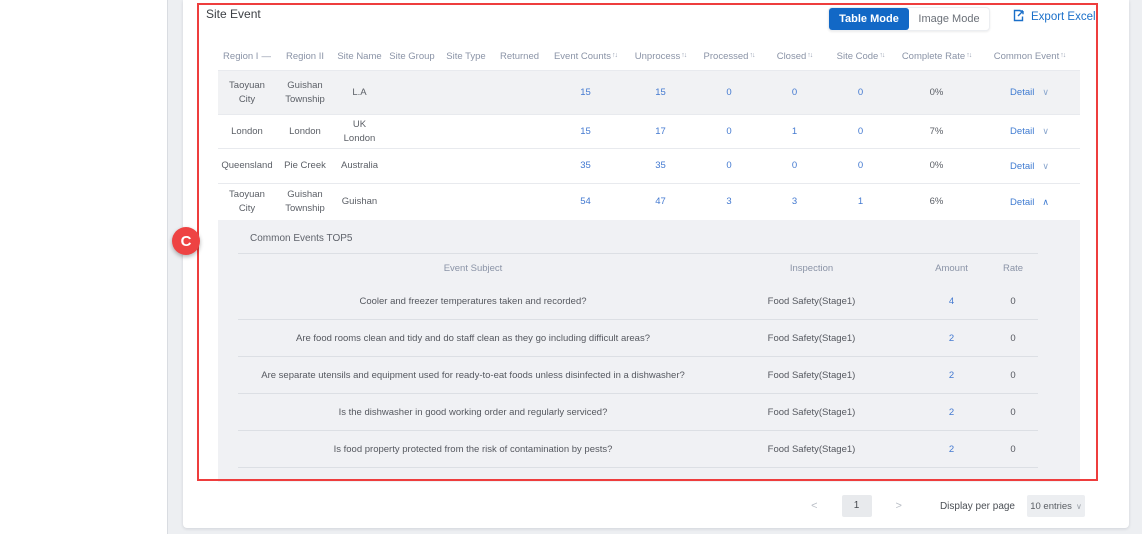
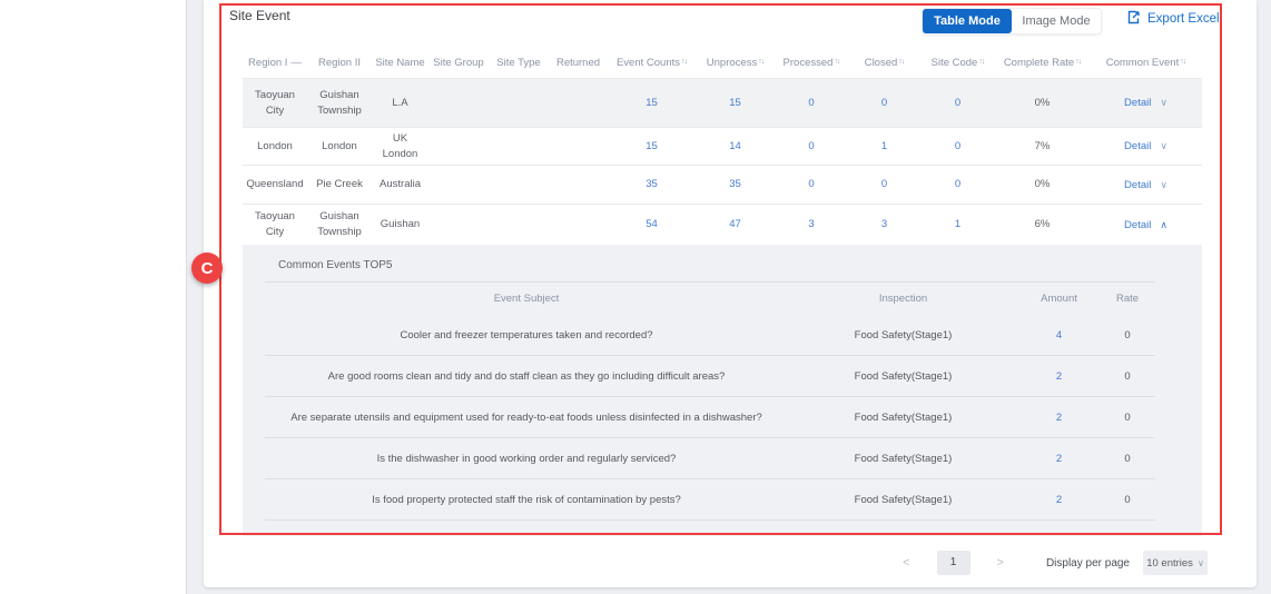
  Site Event
  Table Mode
  Image Mode
  Export Excel
  Region I —
  Region II
  Site Name
  Site Group
  Site Type
  Returned
  Event Counts
  Unprocess
  Processed
  Closed
  Site Code
  Complete Rate
  Common Event
  Taoyuan City
  Guishan Township
  L.A
  15
  15
  0
  0
  0
  0%
  Detail ∨
  London
  London
  UK London
  15
- 17
+ 14
  0
  1
  0
  7%
  Detail ∨
  Queensland
  Pie Creek
  Australia
  35
  35
  0
  0
  0
  0%
  Detail ∨
  Taoyuan City
  Guishan Township
  Guishan
  54
  47
  3
  3
  1
  6%
  Detail ∧
  Common Events TOP5
  Event Subject
  Inspection
  Amount
  Rate
  Cooler and freezer temperatures taken and recorded?
  Food Safety(Stage1)
  4
  0
- Are food rooms clean and tidy and do staff clean as they go including difficult areas?
+ Are good rooms clean and tidy and do staff clean as they go including difficult areas?
  Food Safety(Stage1)
  2
  0
  Are separate utensils and equipment used for ready-to-eat foods unless disinfected in a dishwasher?
  Food Safety(Stage1)
  2
  0
  Is the dishwasher in good working order and regularly serviced?
  Food Safety(Stage1)
  2
  0
- Is food property protected from the risk of contamination by pests?
+ Is food property protected staff the risk of contamination by pests?
  Food Safety(Stage1)
  2
  0
  <
  1
  >
  Display per page
  10 entries
  ∨
  C
